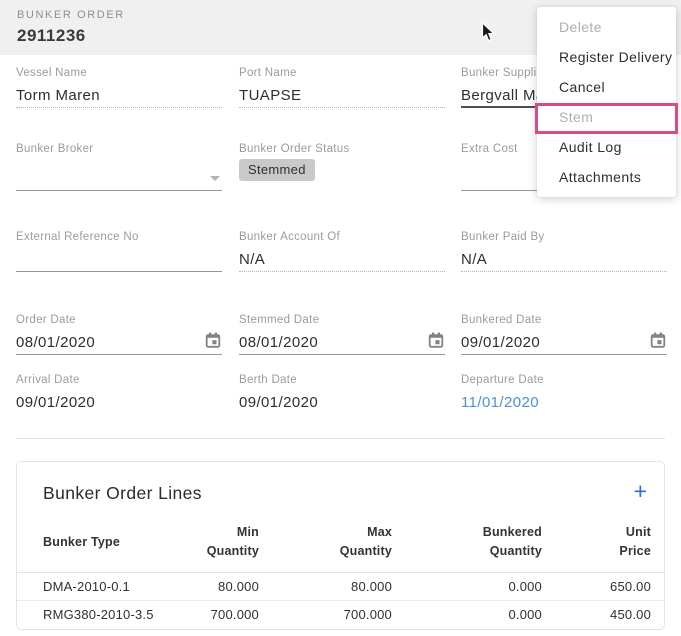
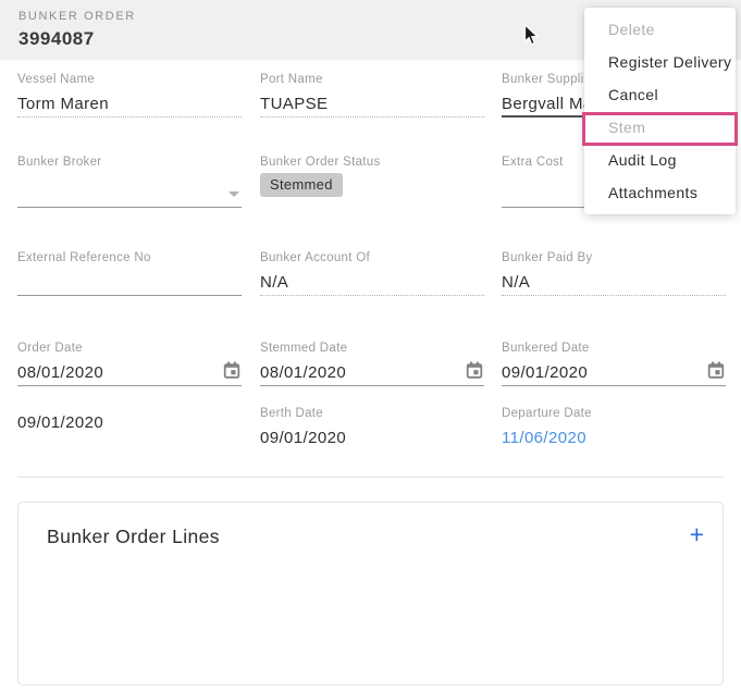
  BUNKER ORDER
- 2911236
+ 3994087
  Vessel Name
  Torm Maren
  Port Name
  TUAPSE
  Bunker Suppli
  Bergvall M
  Bunker Broker
  Bunker Order Status
  Stemmed
  Extra Cost
  External Reference No
  Bunker Account Of
  N/A
  Bunker Paid By
  N/A
  Order Date
  08/01/2020
  Stemmed Date
  08/01/2020
  Bunkered Date
  09/01/2020
- Arrival Date
  09/01/2020
  Berth Date
  09/01/2020
  Departure Date
- 11/01/2020
+ 11/06/2020
  Bunker Order Lines
  +
- Bunker Type	MinQuantity	MaxQuantity	BunkeredQuantity	UnitPrice
- DMA-2010-0.1	80.000	80.000	0.000	650.00
- RMG380-2010-3.5	700.000	700.000	0.000	450.00
  Delete
  Register Delivery
  Cancel
  Stem
  Audit Log
  Attachments
